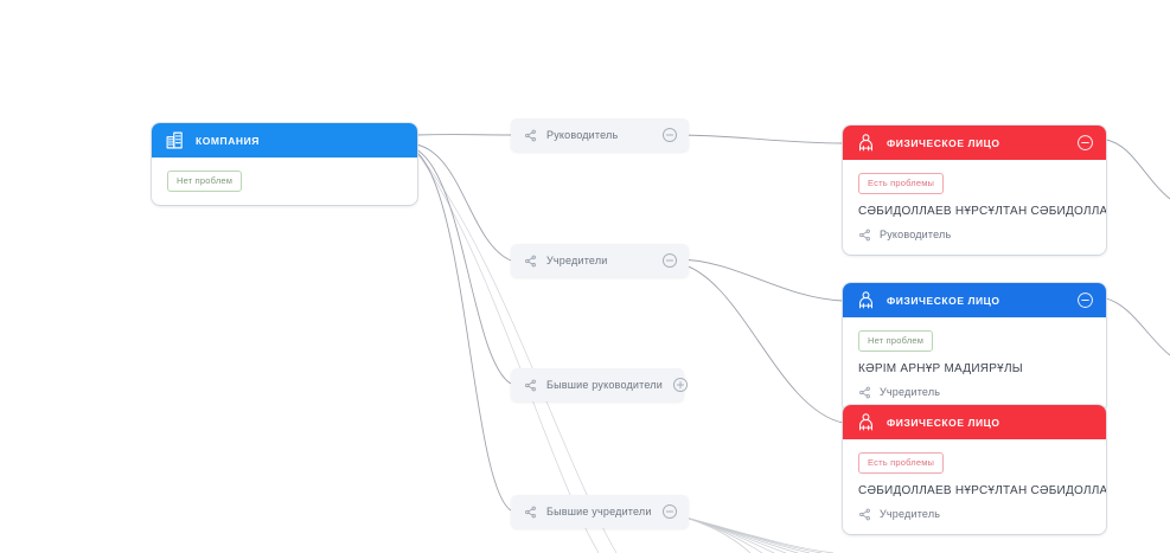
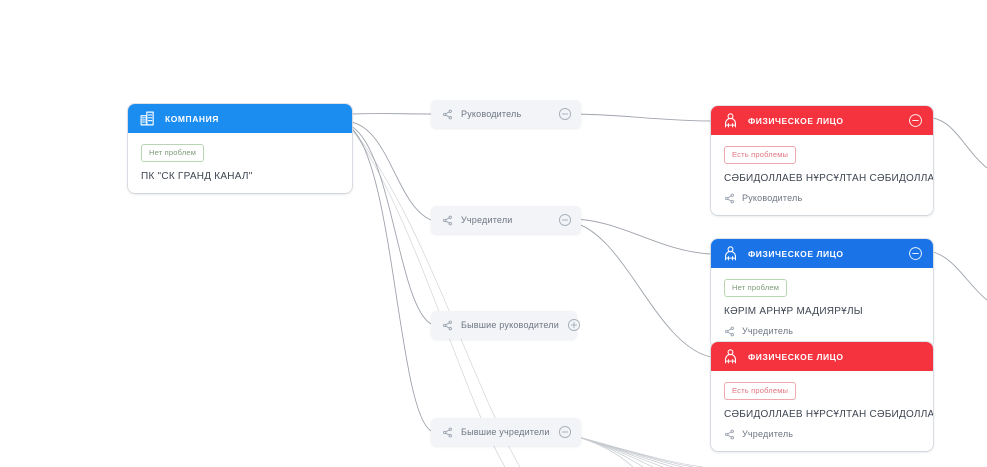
  КОМПАНИЯ
  Нет проблем
+ ПК "СК ГРАНД КАНАЛ"
  Руководитель
  Учредители
  Бывшие руководители
  Бывшие учредители
  ФИЗИЧЕСКОЕ ЛИЦО
  Есть проблемы
  СӘБИДОЛЛАЕВ НҰРСҰЛТАН СӘБИДОЛЛА
  Руководитель
  ФИЗИЧЕСКОЕ ЛИЦО
  Нет проблем
  КӘРІМ АРНҰР МАДИЯРҰЛЫ
  Учредитель
  ФИЗИЧЕСКОЕ ЛИЦО
  Есть проблемы
  СӘБИДОЛЛАЕВ НҰРСҰЛТАН СӘБИДОЛЛА
  Учредитель
